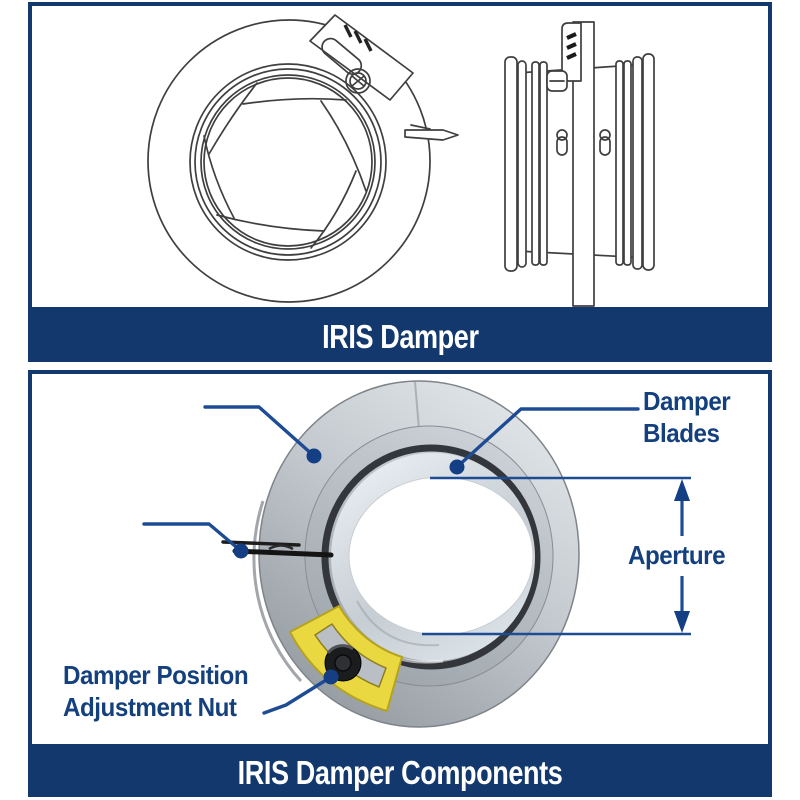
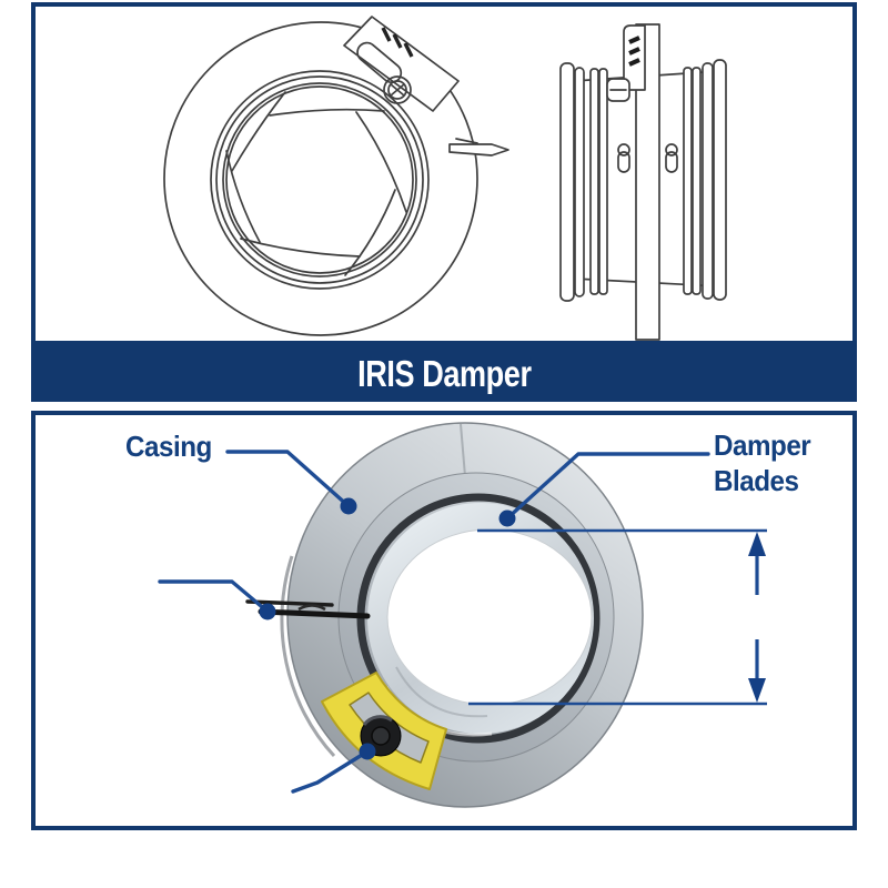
  IRIS Damper
+ Casing
  Damper Blades
- Damper Position Adjustment Nut
- Aperture
- IRIS Damper Components
